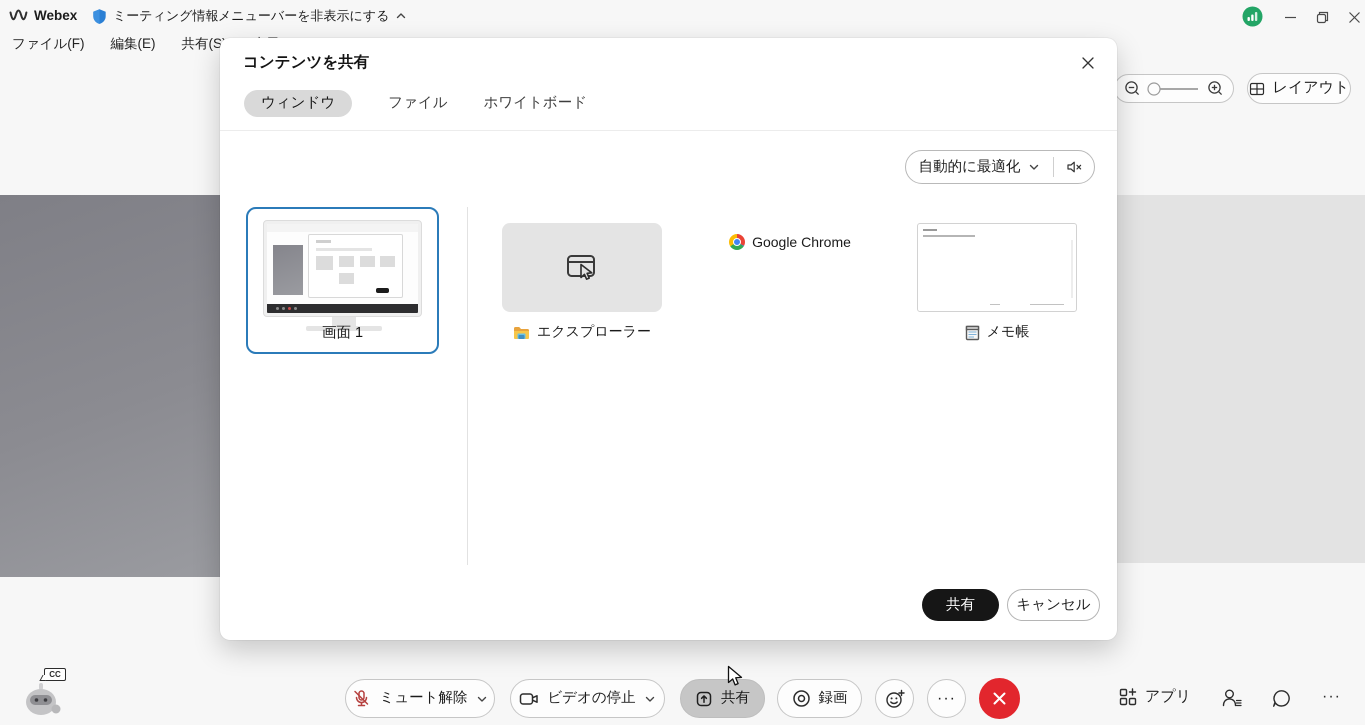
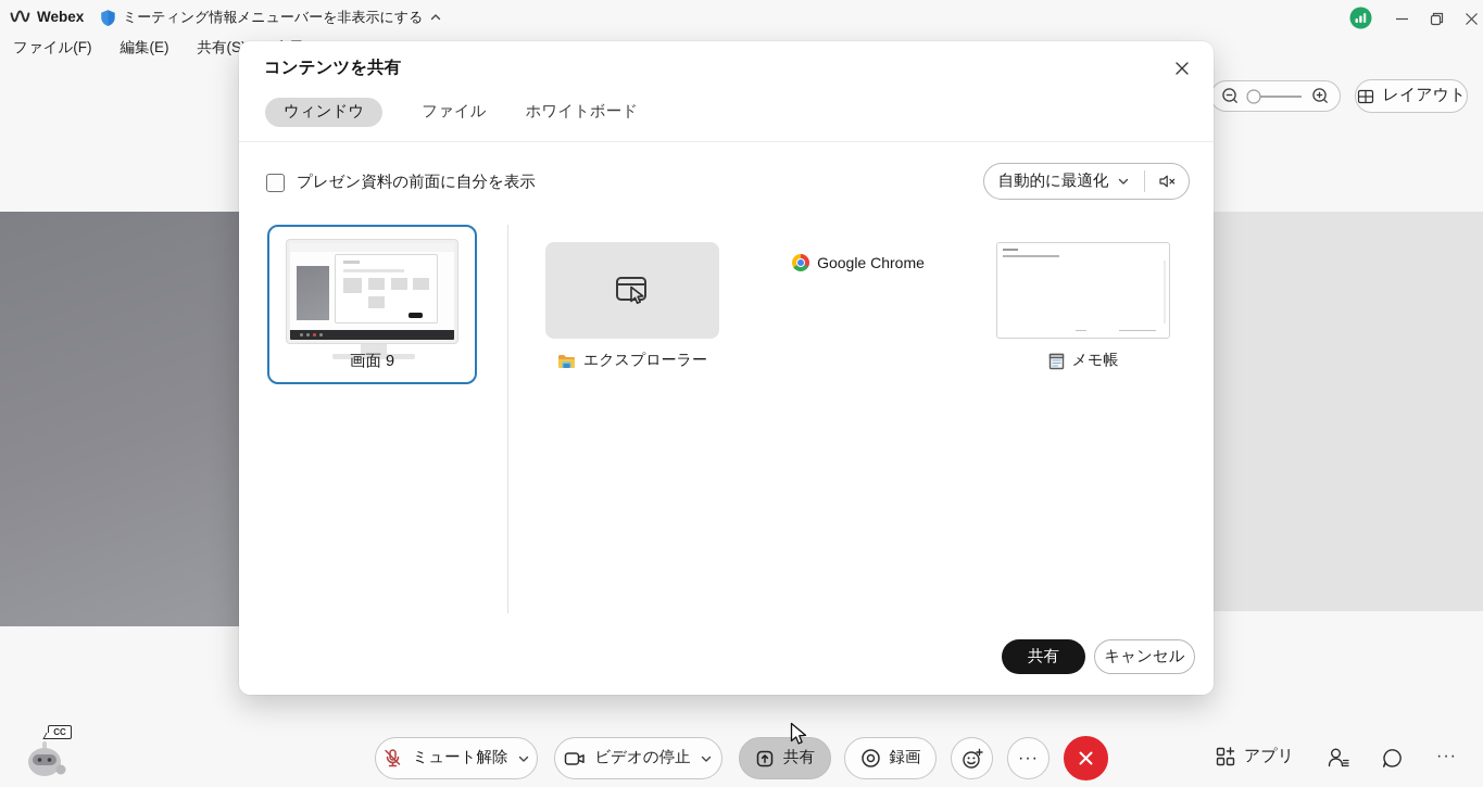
  Webex
  ミーティング情報
  メニューバーを非表示にする
  ファイル(F)
  編集(E)
  共有(S
  レイアウト
  コンテンツを共有
  ウィンドウ
  ファイル
  ホワイトボード
+ プレゼン資料の前面に自分を表示
  自動的に最適化
- 画面 1
+ 画面 9
  エクスプローラー
  Google Chrome
  メモ帳
  共有
  キャンセル
  CC
  ミュート解除
  ビデオの停止
  共有
  録画
  ···
  アプリ
  ···
